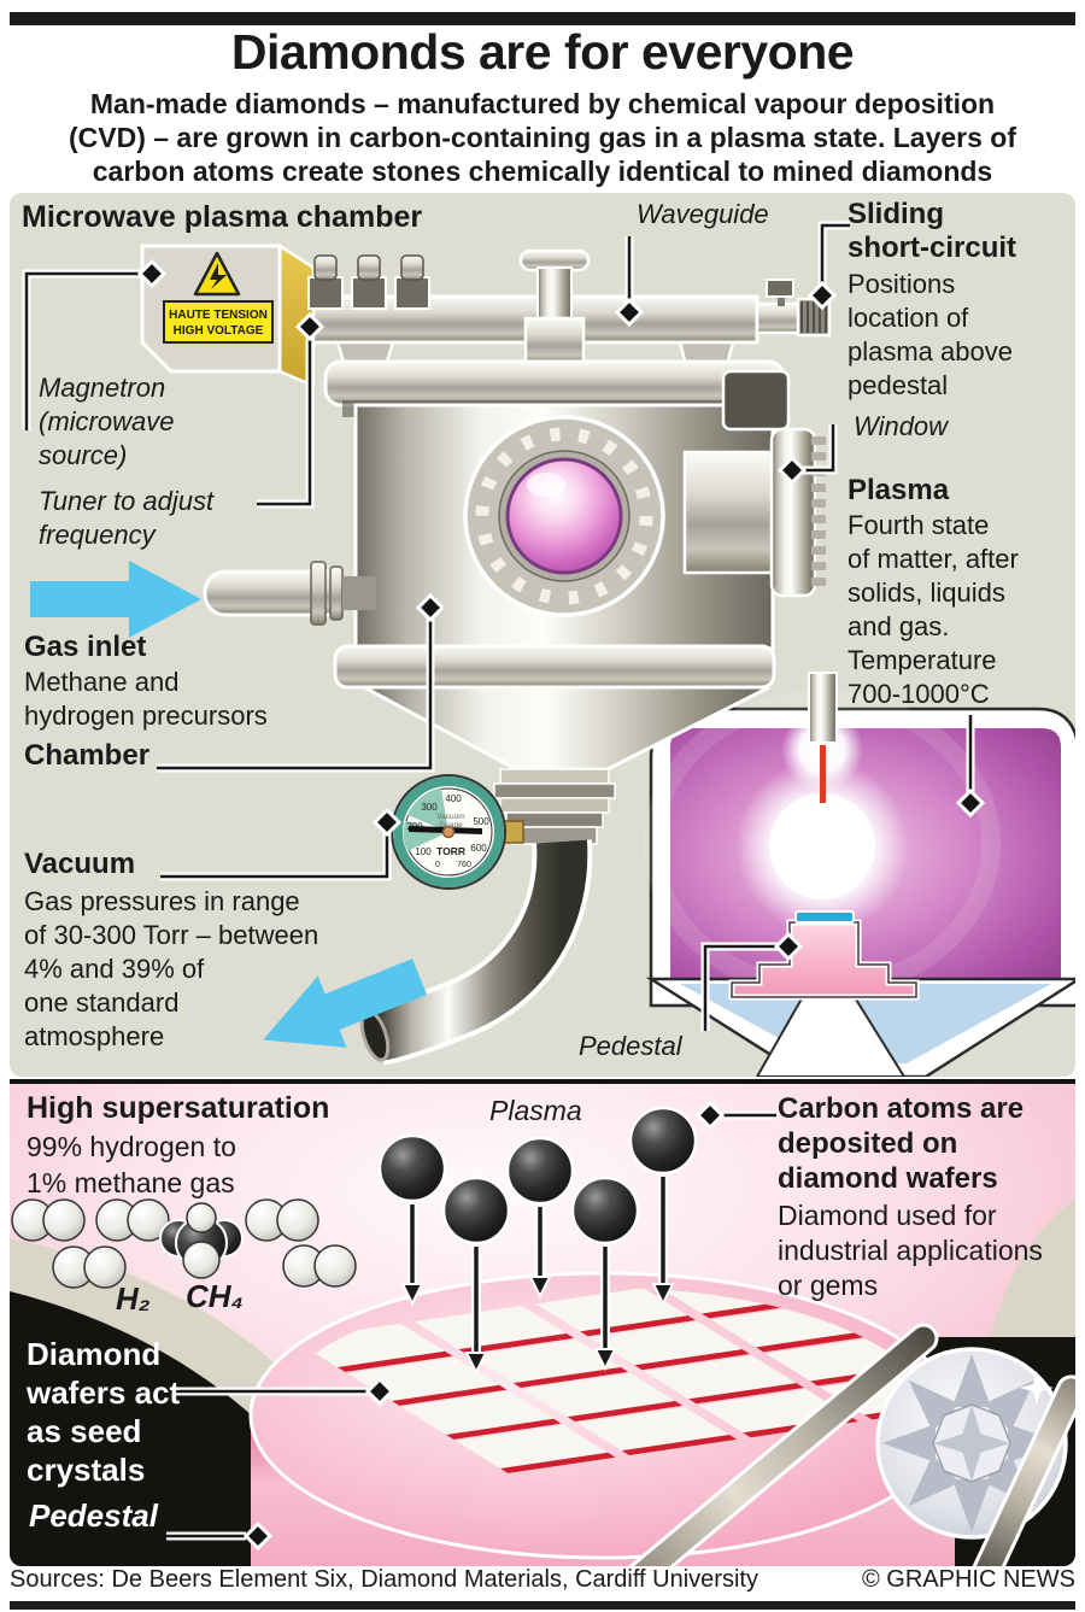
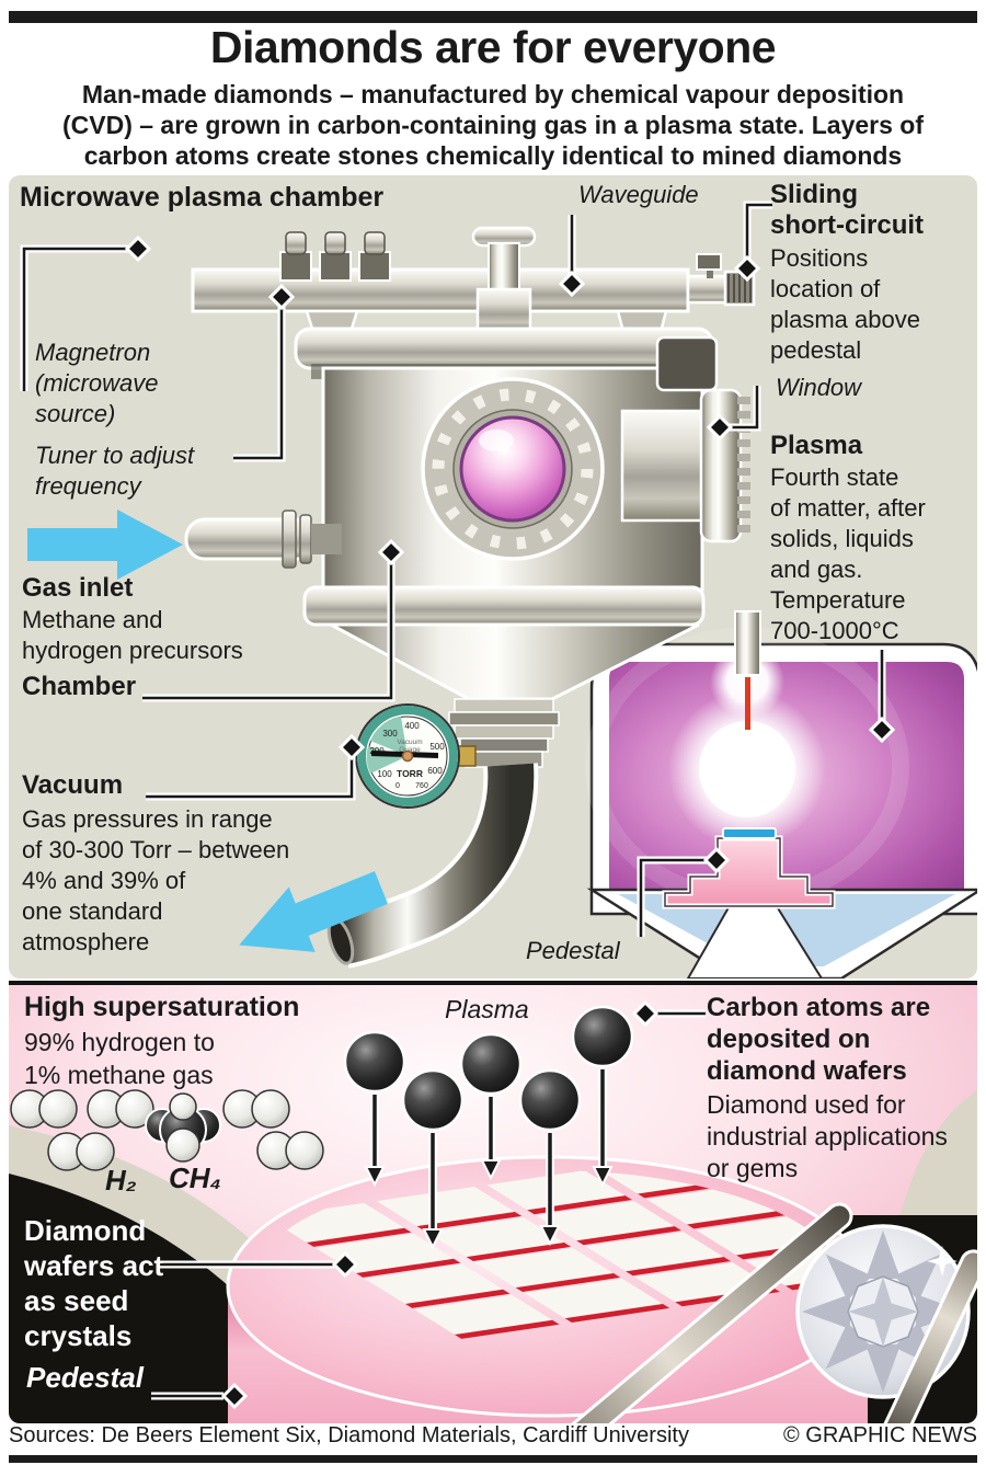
  Diamonds are for everyone
  Man-made diamonds – manufactured by chemical vapour deposition
  (CVD) – are grown in carbon-containing gas in a plasma state. Layers of
  carbon atoms create stones chemically identical to mined diamonds
- HAUTE TENSION
- HIGH VOLTAGE
  300
  400
  500
  100
  600
  TORR
  Microwave plasma chamber
  Waveguide
  Sliding
  short-circuit
  Positions
  location of
  plasma above
  pedestal
  Window
  Plasma
  Fourth state
  of matter, after
  solids, liquids
  and gas.
  Temperature
  700-1000°C
  Magnetron
  (microwave
  source)
  Tuner to adjust
  frequency
  Gas inlet
  Methane and
  hydrogen precursors
  Chamber
  Vacuum
  Gas pressures in range
  of 30-300 Torr – between
  4% and 39% of
  one standard
  atmosphere
  Pedestal
  High supersaturation
  99% hydrogen to
  1% methane gas
  Plasma
  Carbon atoms are
  deposited on
  diamond wafers
  Diamond used for
  industrial applications
  or gems
  H₂
  CH₄
  Diamond
  wafers act
  as seed
  crystals
  Pedestal
  Sources: De Beers Element Six, Diamond Materials, Cardiff University
  © GRAPHIC NEWS
